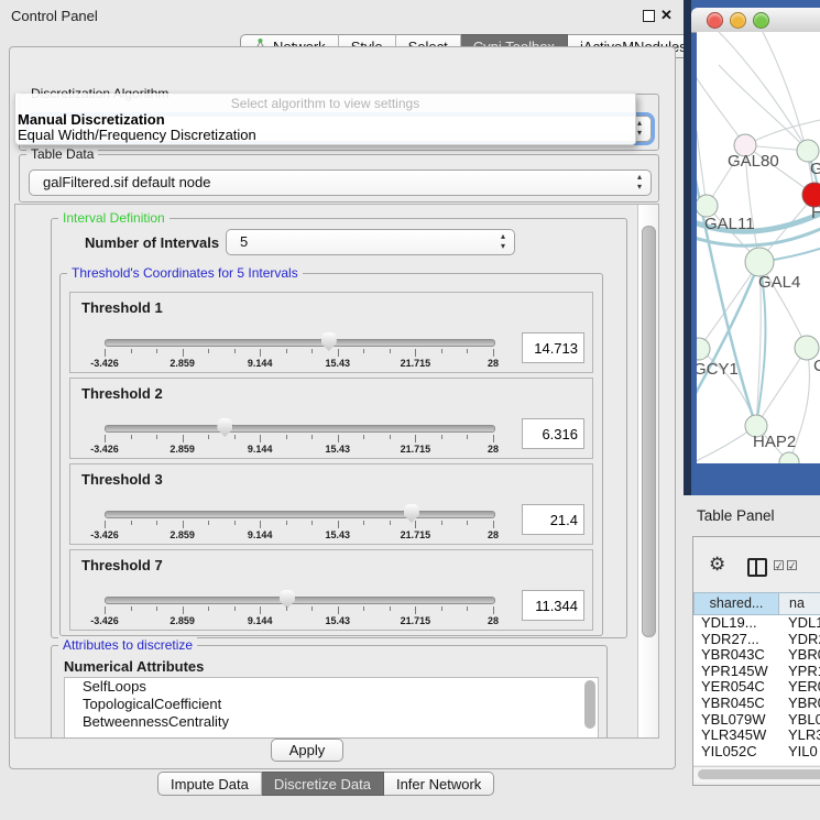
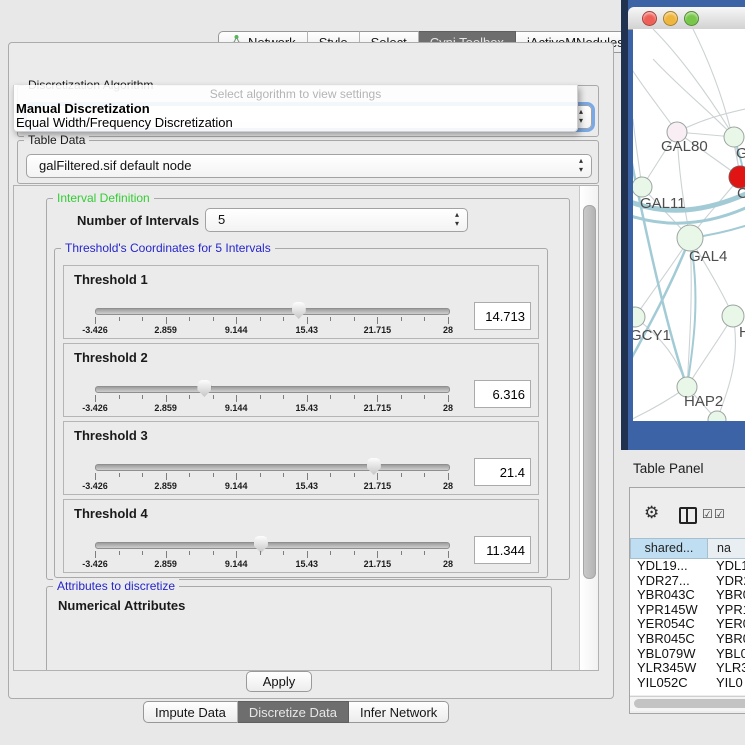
- Control Panel
- ✕
  ▴
  ▾
  Select algorithm to view settings
  Manual Discretization
  Equal Width/Frequency Discretization
  Table Data
  galFiltered.sif default node
  ▴
  ▾
  Interval Definition
  Number of Intervals
  5
  ▴
  ▾
  Threshold's Coordinates for 5 Intervals
  Threshold 1
  -3.426
  2.859
  9.144
  15.43
  21.715
  28
  14.713
  Threshold 2
  -3.426
  2.859
  9.144
  15.43
  21.715
  28
  6.316
  Threshold 3
  -3.426
  2.859
  9.144
  15.43
  21.715
  28
  21.4
- Threshold 7
+ Threshold 4
  -3.426
  2.859
  9.144
  15.43
  21.715
  28
  11.344
  Attributes to discretize
  Numerical Attributes
- SelfLoops
- TopologicalCoefficient
- BetweennessCentrality
  Apply
  Impute Data
  Discretize Data
  Infer Network
  GAL80
- H
+ C
  GAL11
  GAL4
  GCY1
- C
+ H
  HAP2
  Table Panel
  ⚙
  ☑
  ☑
  shared...
  na
  YDL19...
  YDL
  YDR27...
  YDR
  YBR043C
  YBR
  YPR145W
  YPR
  YER054C
  YER
  YBR045C
  YBR
  YBL079W
  YBL0
  YLR345W
  YLR
  YIL052C
  YIL0
